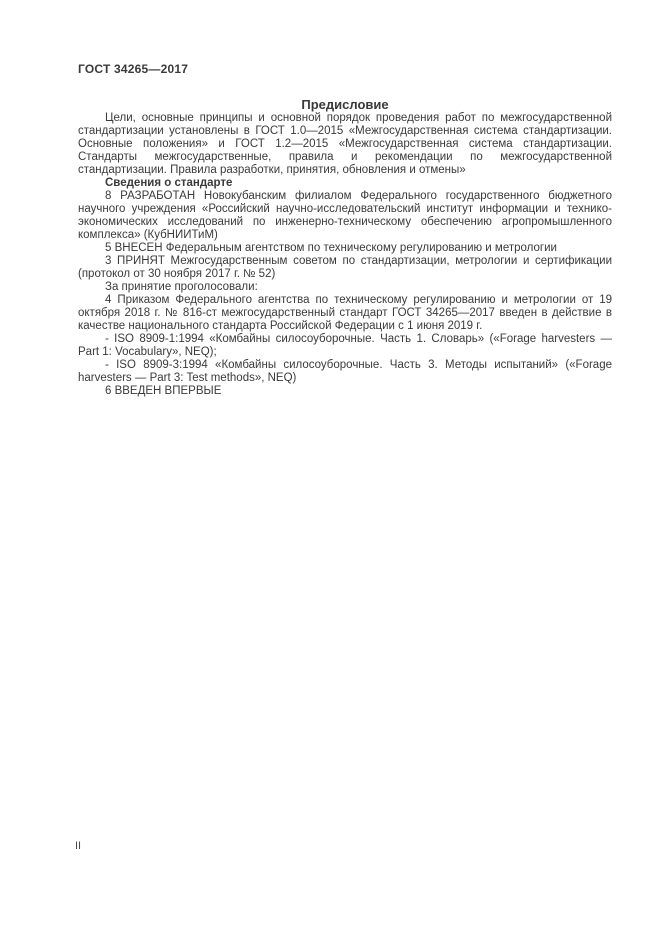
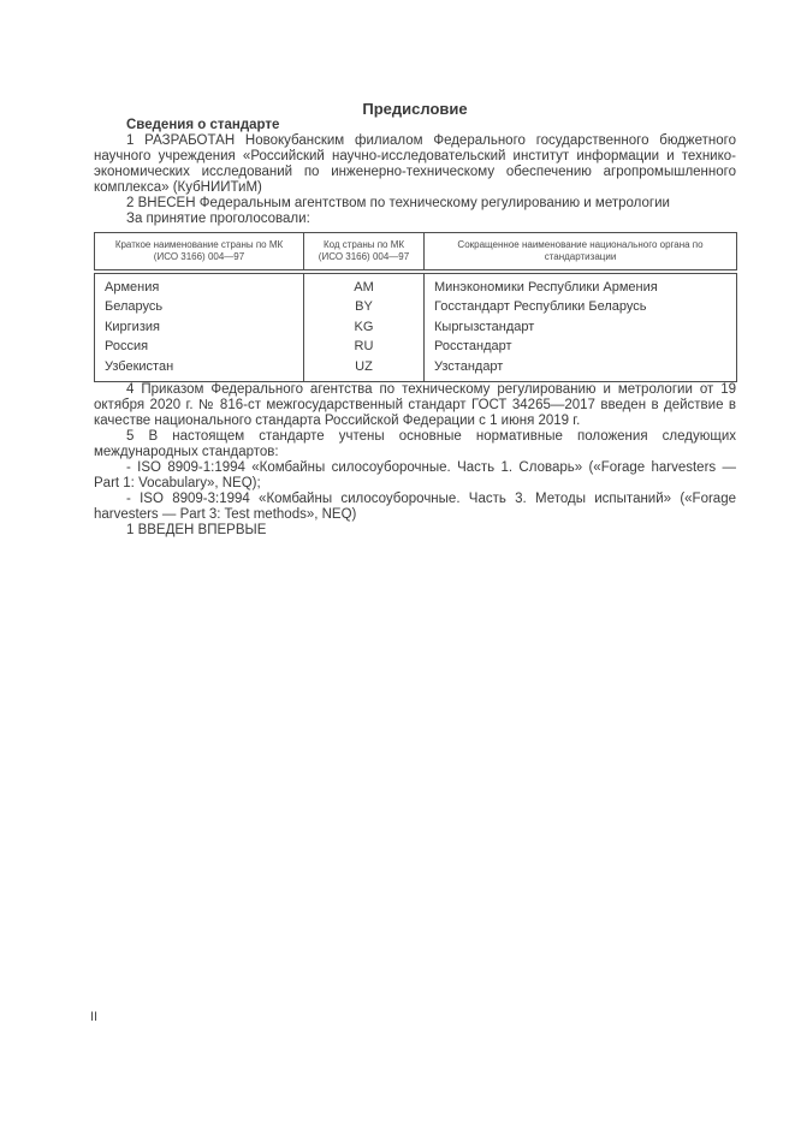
- ГОСТ 34265—2017
  Предисловие
- Цели, основные принципы и основной порядок проведения работ по межгосударственной стандартизации установлены в ГОСТ 1.0—2015 «Межгосударственная система стандартизации. Основные положения» и ГОСТ 1.2—2015 «Межгосударственная система стандартизации. Стандарты межгосударственные, правила и рекомендации по межгосударственной стандартизации. Правила разработки, принятия, обновления и отмены»
  Сведения о стандарте
- 8 РАЗРАБОТАН Новокубанским филиалом Федерального государственного бюджетного научного учреждения «Российский научно-исследовательский институт информации и технико-экономических исследований по инженерно-техническому обеспечению агропромышленного комплекса» (КубНИИТиМ)
+ 1 РАЗРАБОТАН Новокубанским филиалом Федерального государственного бюджетного научного учреждения «Российский научно-исследовательский институт информации и технико-экономических исследований по инженерно-техническому обеспечению агропромышленного комплекса» (КубНИИТиМ)
- 5 ВНЕСЕН Федеральным агентством по техническому регулированию и метрологии
+ 2 ВНЕСЕН Федеральным агентством по техническому регулированию и метрологии
- 3 ПРИНЯТ Межгосударственным советом по стандартизации, метрологии и сертификации (протокол от 30 ноября 2017 г. № 52)
  За принятие проголосовали:
+ Краткое наименование страны по МК (ИСО 3166) 004—97	Код страны по МК (ИСО 3166) 004—97	Сокращенное наименование национального органа по стандартизации
+ Армения	AM	Минэкономики Республики Армения
+ Беларусь	BY	Госстандарт Республики Беларусь
+ Киргизия	KG	Кыргызстандарт
+ Россия	RU	Росстандарт
+ Узбекистан	UZ	Узстандарт
- 4 Приказом Федерального агентства по техническому регулированию и метрологии от 19 октября 2018 г. № 816-ст межгосударственный стандарт ГОСТ 34265—2017 введен в действие в качестве национального стандарта Российской Федерации с 1 июня 2019 г.
+ 4 Приказом Федерального агентства по техническому регулированию и метрологии от 19 октября 2020 г. № 816-ст межгосударственный стандарт ГОСТ 34265—2017 введен в действие в качестве национального стандарта Российской Федерации с 1 июня 2019 г.
+ 5 В настоящем стандарте учтены основные нормативные положения следующих международных стандартов:
  - ISO 8909-1:1994 «Комбайны силосоуборочные. Часть 1. Словарь» («Forage harvesters — Part 1: Vocabulary», NEQ);
  - ISO 8909-3:1994 «Комбайны силосоуборочные. Часть 3. Методы испытаний» («Forage harvesters — Part 3: Test methods», NEQ)
- 6 ВВЕДЕН ВПЕРВЫЕ
+ 1 ВВЕДЕН ВПЕРВЫЕ
  II
